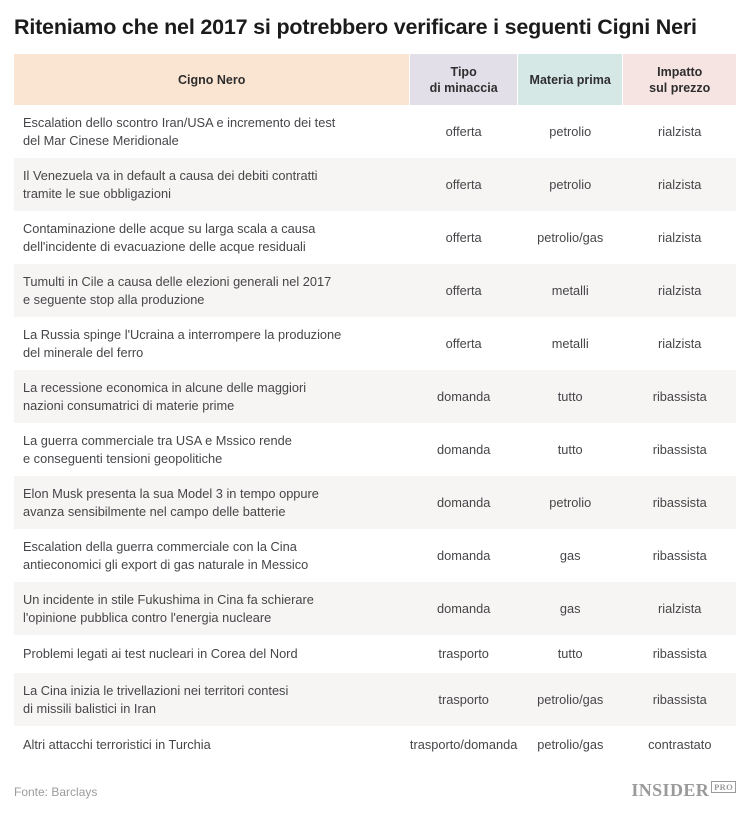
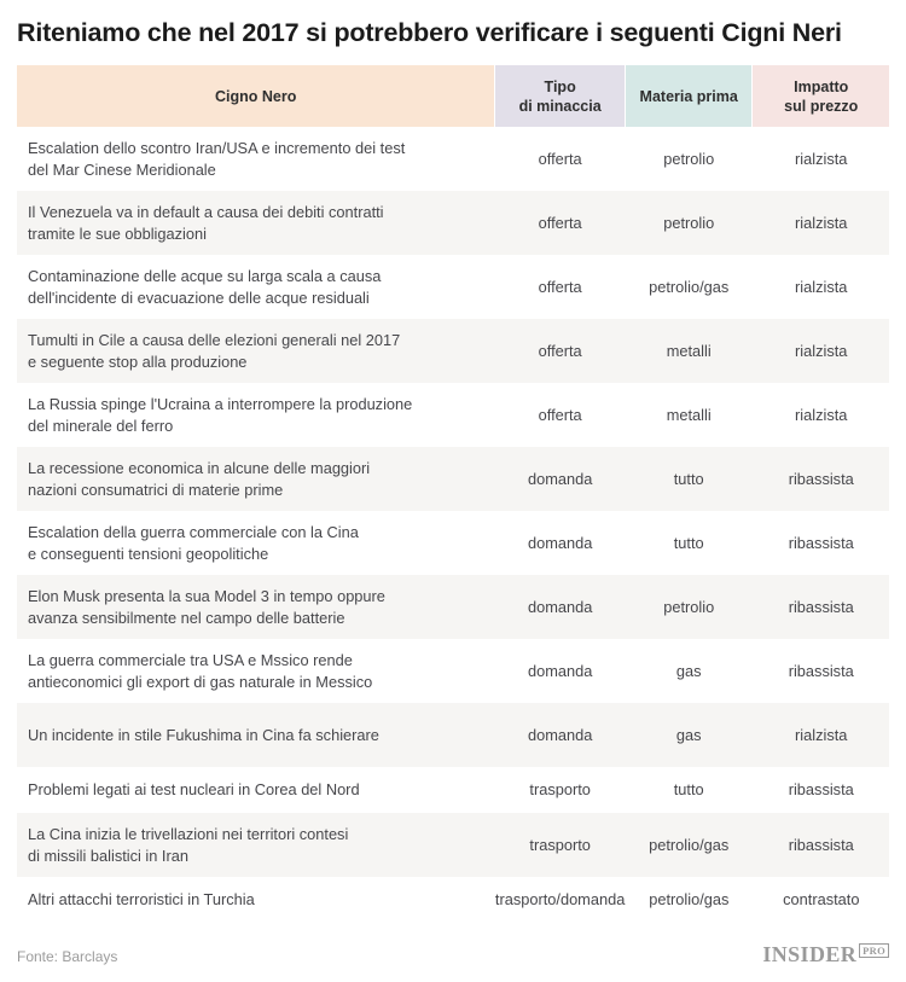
  Riteniamo che nel 2017 si potrebbero verificare i seguenti Cigni Neri
  Cigno Nero
  Tipo
  di minaccia
  Materia prima
  Impatto
  sul prezzo
  Escalation dello scontro Iran/USA e incremento dei test
  del Mar Cinese Meridionale
  offerta
  petrolio
  rialzista
  Il Venezuela va in default a causa dei debiti contratti
  tramite le sue obbligazioni
  offerta
  petrolio
  rialzista
  Contaminazione delle acque su larga scala a causa
  dell'incidente di evacuazione delle acque residuali
  offerta
  petrolio/gas
  rialzista
  Tumulti in Cile a causa delle elezioni generali nel 2017
  e seguente stop alla produzione
  offerta
  metalli
  rialzista
  La Russia spinge l'Ucraina a interrompere la produzione
  del minerale del ferro
  offerta
  metalli
  rialzista
  La recessione economica in alcune delle maggiori
  nazioni consumatrici di materie prime
  domanda
  tutto
  ribassista
- La guerra commerciale tra USA e Mssico rende
+ Escalation della guerra commerciale con la Cina
  e conseguenti tensioni geopolitiche
  domanda
  tutto
  ribassista
  Elon Musk presenta la sua Model 3 in tempo oppure
  avanza sensibilmente nel campo delle batterie
  domanda
  petrolio
  ribassista
- Escalation della guerra commerciale con la Cina
+ La guerra commerciale tra USA e Mssico rende
  antieconomici gli export di gas naturale in Messico
  domanda
  gas
  ribassista
  Un incidente in stile Fukushima in Cina fa schierare
- l'opinione pubblica contro l'energia nucleare
  domanda
  gas
  rialzista
  Problemi legati ai test nucleari in Corea del Nord
  trasporto
  tutto
  ribassista
  La Cina inizia le trivellazioni nei territori contesi
  di missili balistici in Iran
  trasporto
  petrolio/gas
  ribassista
  Altri attacchi terroristici in Turchia
  trasporto/domanda
  petrolio/gas
  contrastato
  Fonte: Barclays
  INSIDER
  PRO
